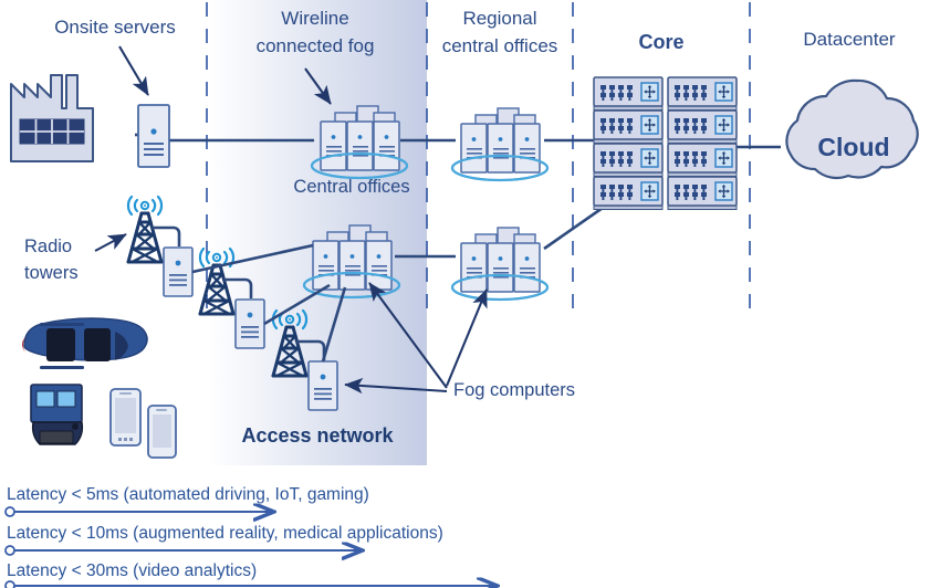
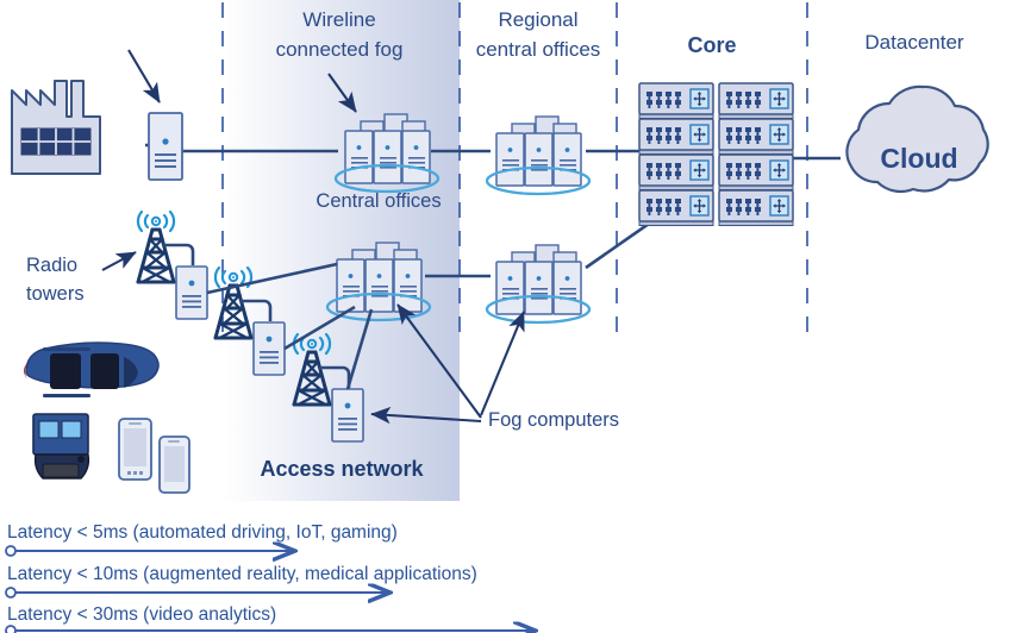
- Onsite servers
  Wireline
  connected fog
  Regional
  central offices
  Core
  Datacenter
  Central offices
  Cloud
  Radio
  towers
  Fog computers
  Access network
  Latency < 5ms (automated driving, IoT, gaming)
  Latency < 10ms (augmented reality, medical applications)
  Latency < 30ms (video analytics)
